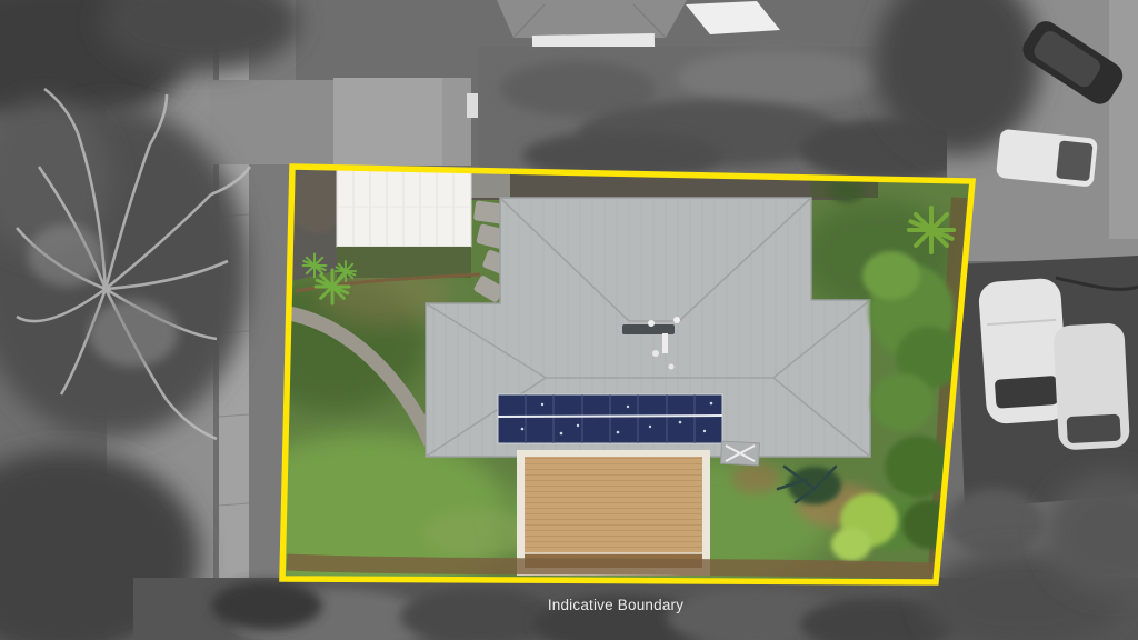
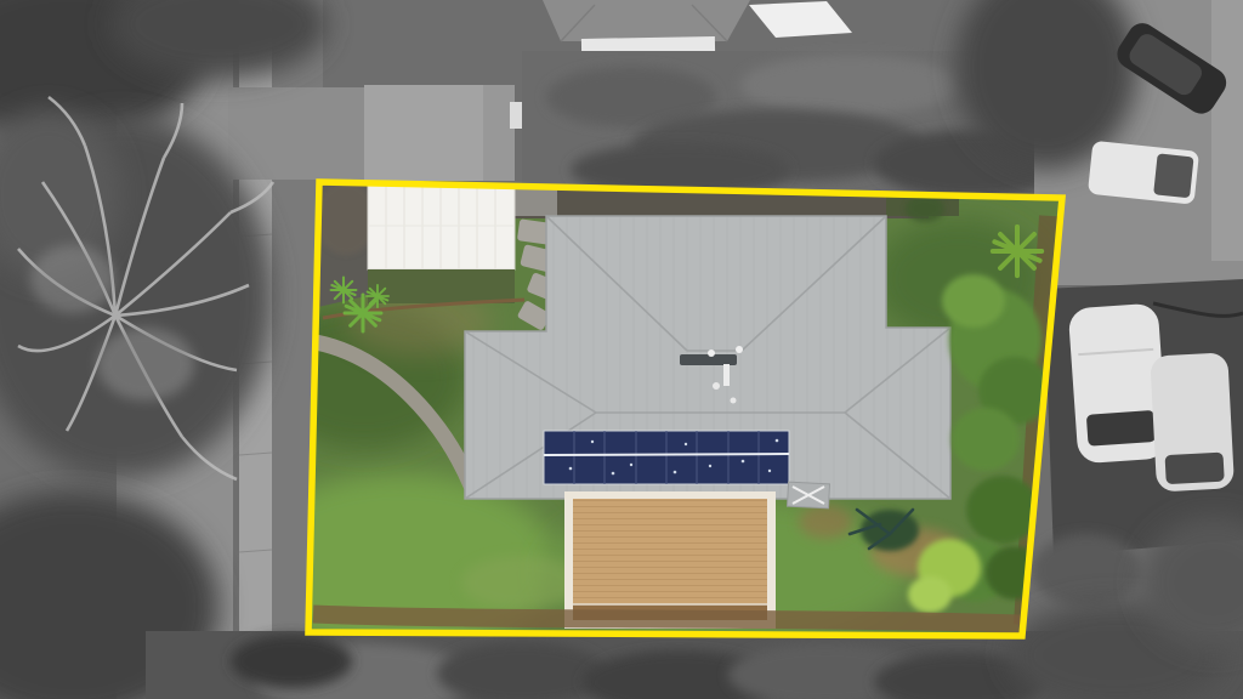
- Indicative Boundary
